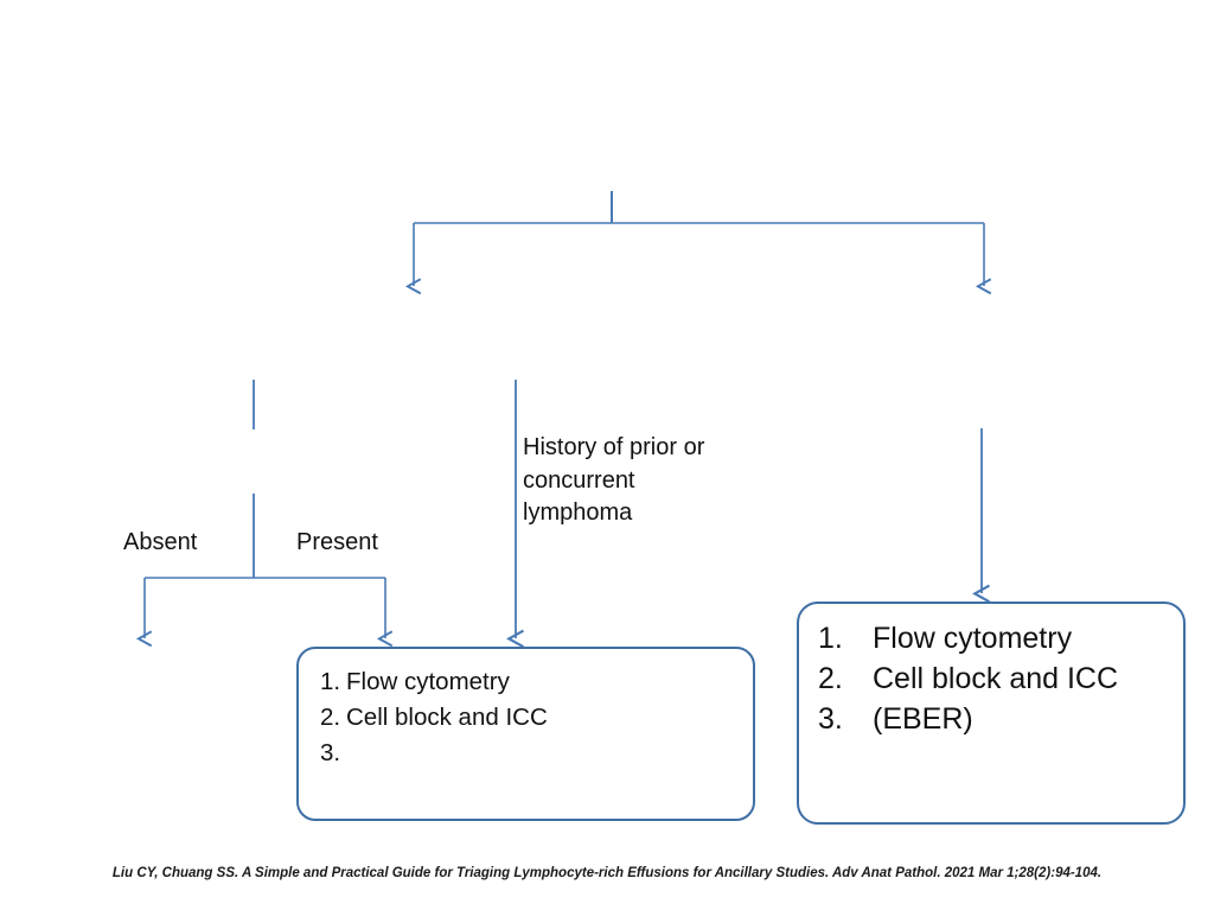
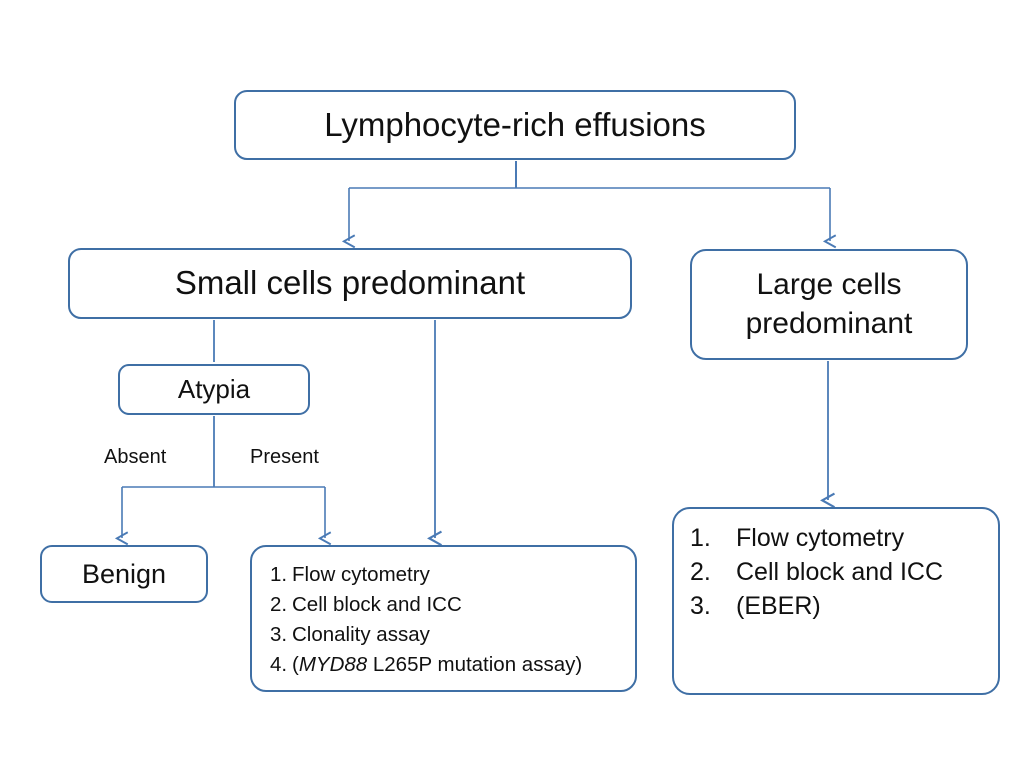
+ Lymphocyte-rich effusions
+ Small cells predominant
+ Large cells
+ predominant
+ Atypia
+ Benign
  1.
  Flow cytometry
  2.
  Cell block and ICC
  3.
+ Clonality assay
+ 4.
+ (MYD88 L265P mutation assay)
  1.
  Flow cytometry
  2.
  Cell block and ICC
  3.
  (EBER)
  Absent
  Present
- History of prior or concurrent lymphoma
- Liu CY, Chuang SS. A Simple and Practical Guide for Triaging Lymphocyte-rich Effusions for Ancillary Studies. Adv Anat Pathol. 2021 Mar 1;28(2):94-104.
